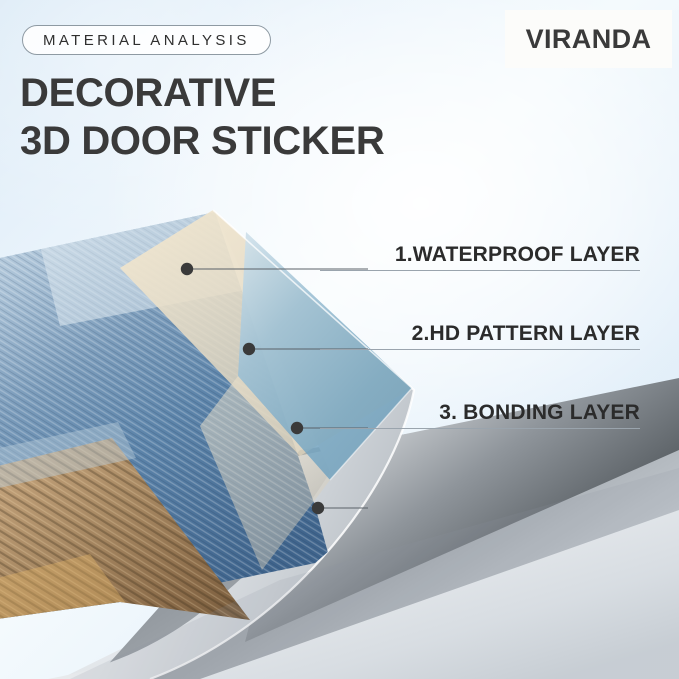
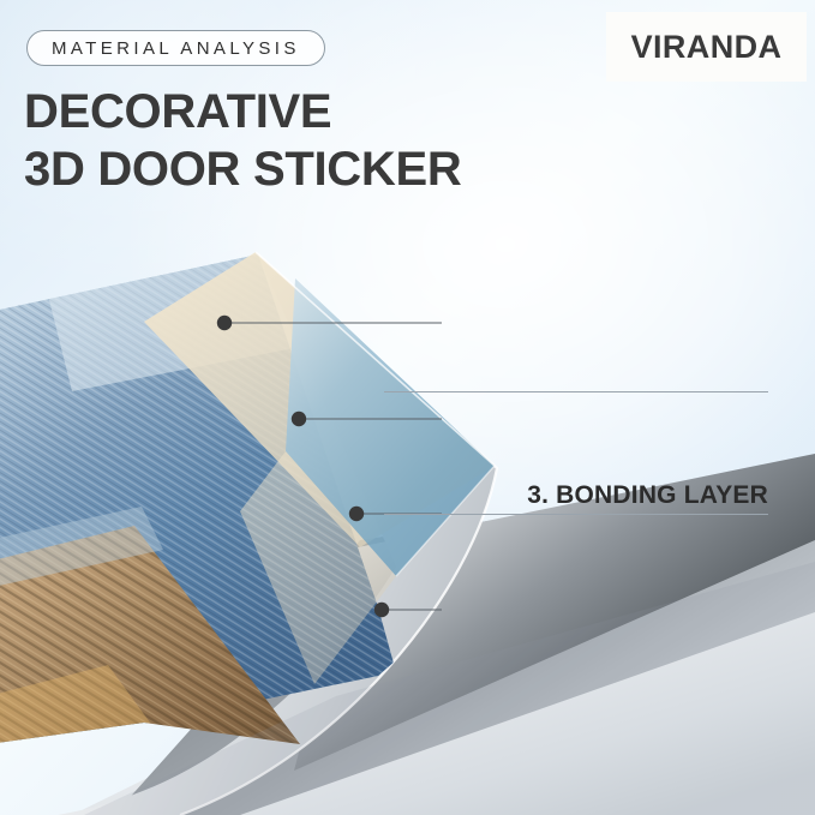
  MATERIAL ANALYSIS
  DECORATIVE
  3D DOOR STICKER
  VIRANDA
- 1.WATERPROOF LAYER
- 2.HD PATTERN LAYER
  3. BONDING LAYER
